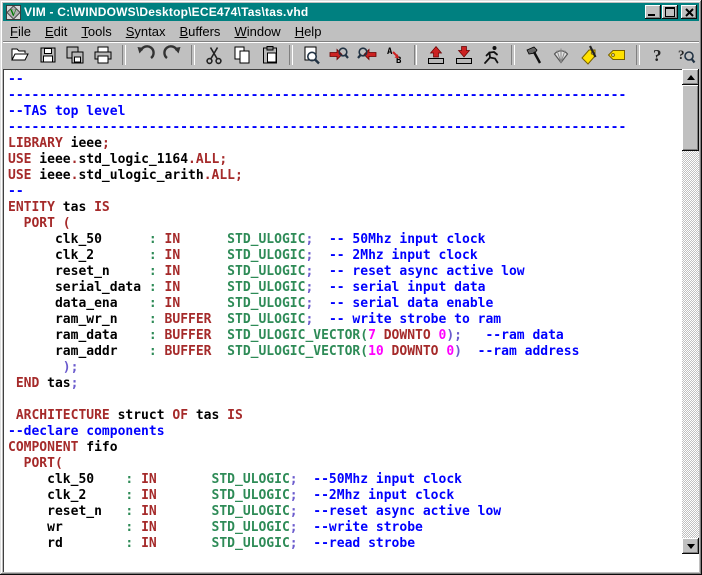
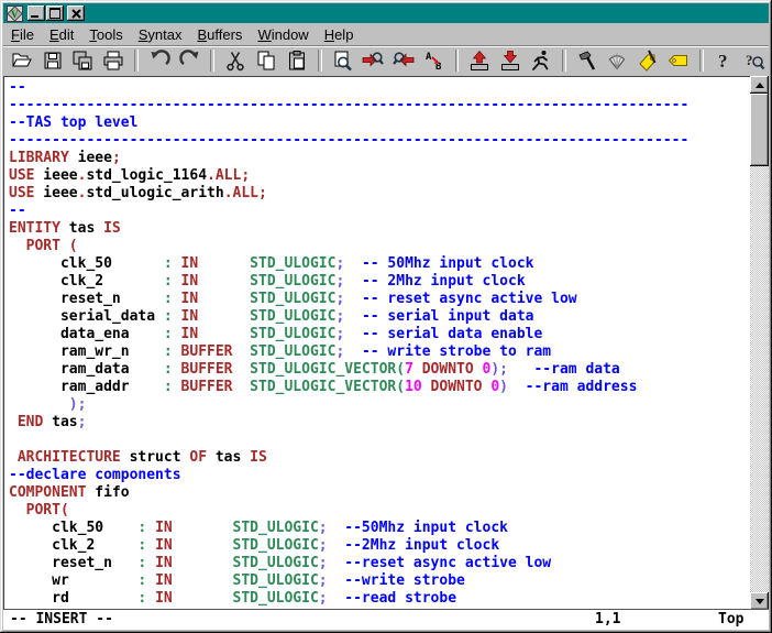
  V
- VIM - C:\WINDOWS\Desktop\ECE474\Tas\tas.vhd
  File
  Edit
  Tools
  Syntax
  Buffers
  Window
  Help
  A
  B
  ?
  ?
  --
  -------------------------------------------------------------------------------
  --TAS top level
  -------------------------------------------------------------------------------
  LIBRARY ieee;
  USE ieee.std_logic_1164.ALL;
  USE ieee.std_ulogic_arith.ALL;
  --
  ENTITY tas IS
  PORT (
  clk_50 : IN STD_ULOGIC; -- 50Mhz input clock
  clk_2 : IN STD_ULOGIC; -- 2Mhz input clock
  reset_n : IN STD_ULOGIC; -- reset async active low
  serial_data : IN STD_ULOGIC; -- serial input data
  data_ena : IN STD_ULOGIC; -- serial data enable
  ram_wr_n : BUFFER STD_ULOGIC; -- write strobe to ram
  ram_data : BUFFER STD_ULOGIC_VECTOR(7 DOWNTO 0); --ram data
  ram_addr : BUFFER STD_ULOGIC_VECTOR(10 DOWNTO 0) --ram address
  );
  END tas;
  ARCHITECTURE struct OF tas IS
  --declare components
  COMPONENT fifo
  PORT(
  clk_50 : IN STD_ULOGIC; --50Mhz input clock
  clk_2 : IN STD_ULOGIC; --2Mhz input clock
  reset_n : IN STD_ULOGIC; --reset async active low
  wr : IN STD_ULOGIC; --write strobe
  rd : IN STD_ULOGIC; --read strobe
+ -- INSERT --
+ 1,1
+ Top
